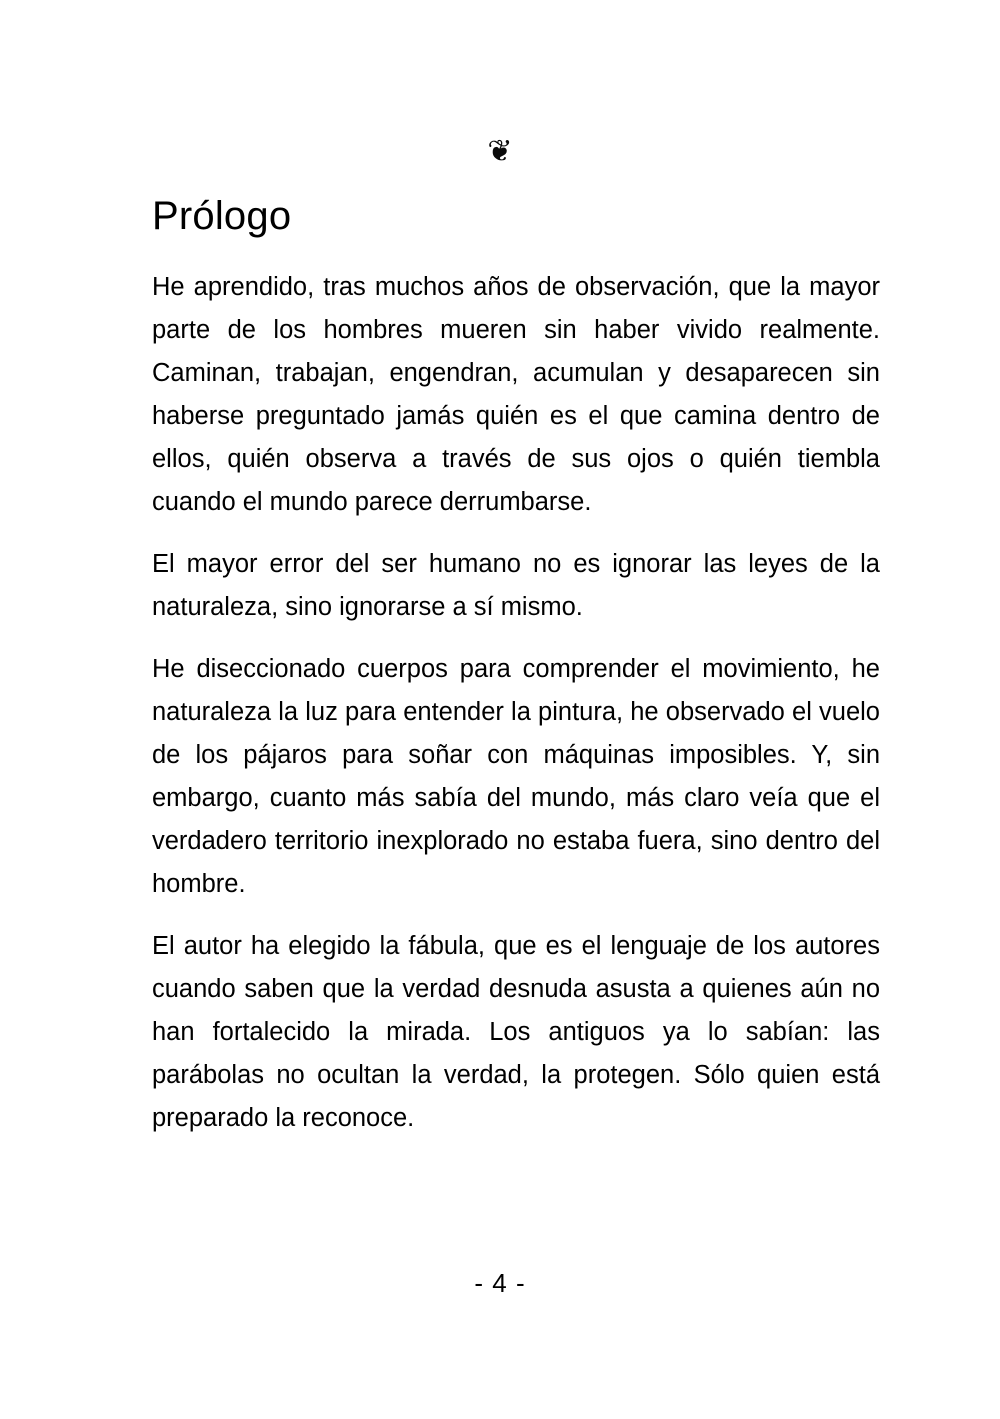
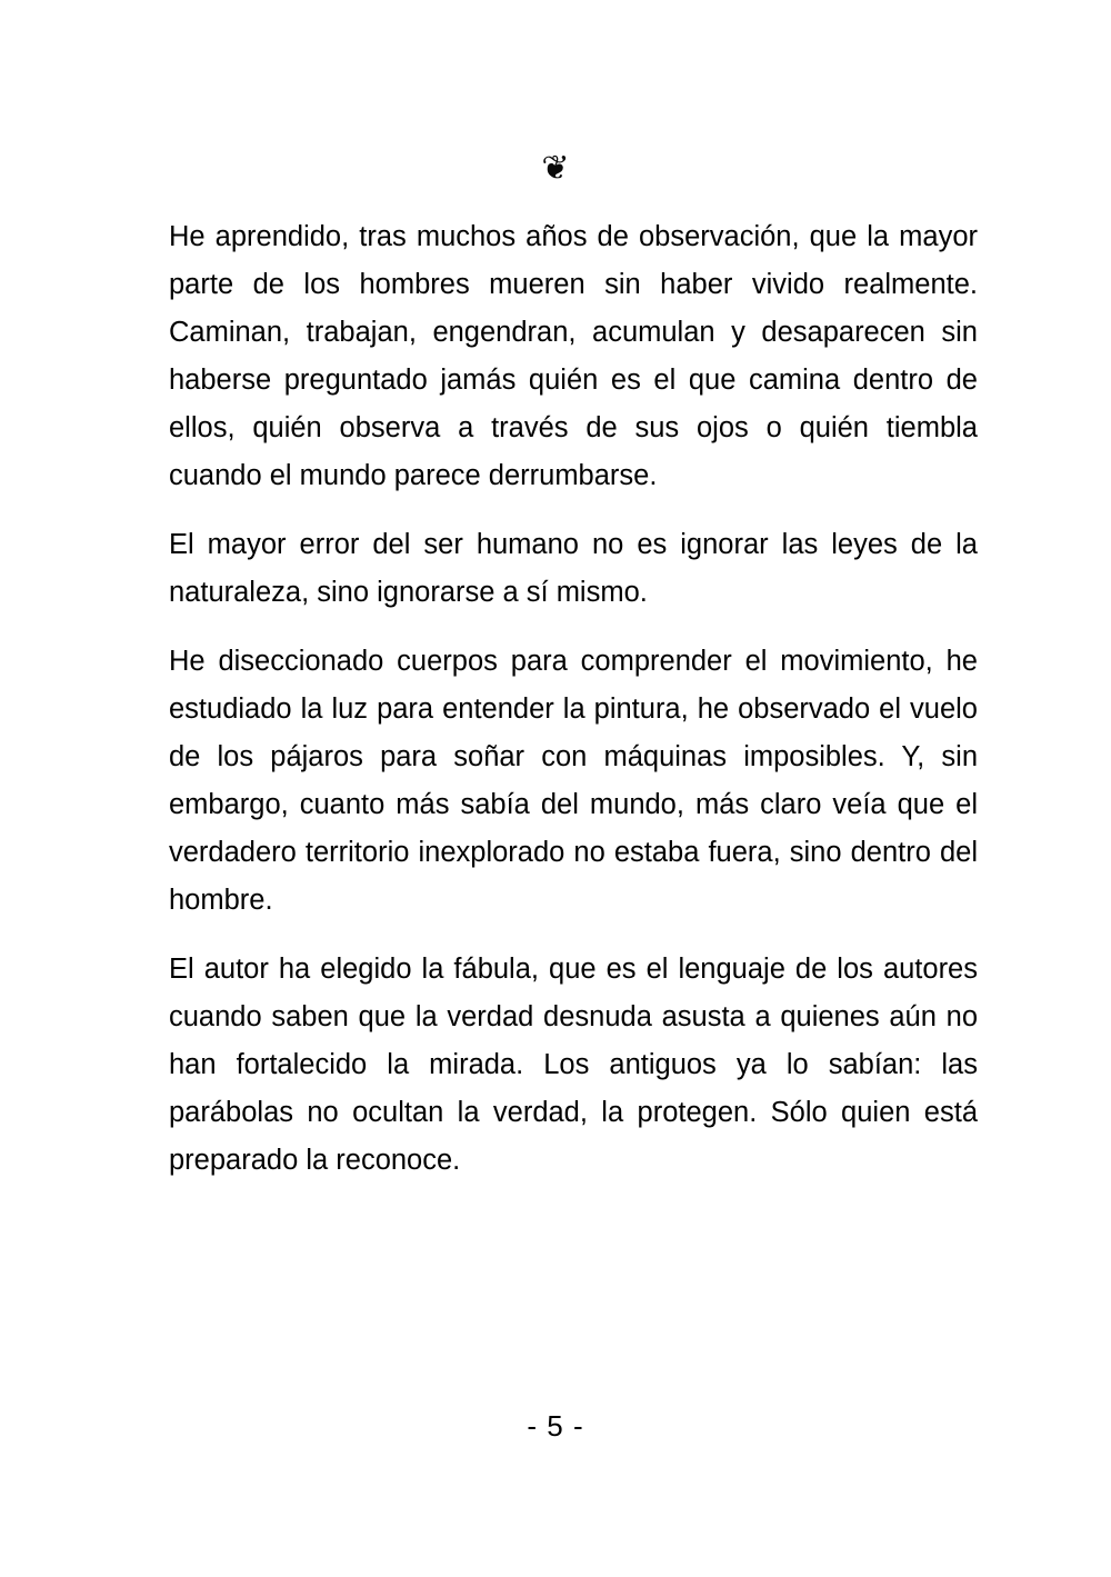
  ❦
- Prólogo
  He aprendido, tras muchos años de observación, que la mayor parte de los hombres mueren sin haber vivido realmente. Caminan, trabajan, engendran, acumulan y desaparecen sin haberse preguntado jamás quién es el que camina dentro de ellos, quién observa a través de sus ojos o quién tiembla cuando el mundo parece derrumbarse.
  El mayor error del ser humano no es ignorar las leyes de la naturaleza, sino ignorarse a sí mismo.
- He diseccionado cuerpos para comprender el movimiento, he naturaleza la luz para entender la pintura, he observado el vuelo de los pájaros para soñar con máquinas imposibles. Y, sin embargo, cuanto más sabía del mundo, más claro veía que el verdadero territorio inexplorado no estaba fuera, sino dentro del hombre.
+ He diseccionado cuerpos para comprender el movimiento, he estudiado la luz para entender la pintura, he observado el vuelo de los pájaros para soñar con máquinas imposibles. Y, sin embargo, cuanto más sabía del mundo, más claro veía que el verdadero territorio inexplorado no estaba fuera, sino dentro del hombre.
  El autor ha elegido la fábula, que es el lenguaje de los autores cuando saben que la verdad desnuda asusta a quienes aún no han fortalecido la mirada. Los antiguos ya lo sabían: las parábolas no ocultan la verdad, la protegen. Sólo quien está preparado la reconoce.
- - 4 -
+ - 5 -
